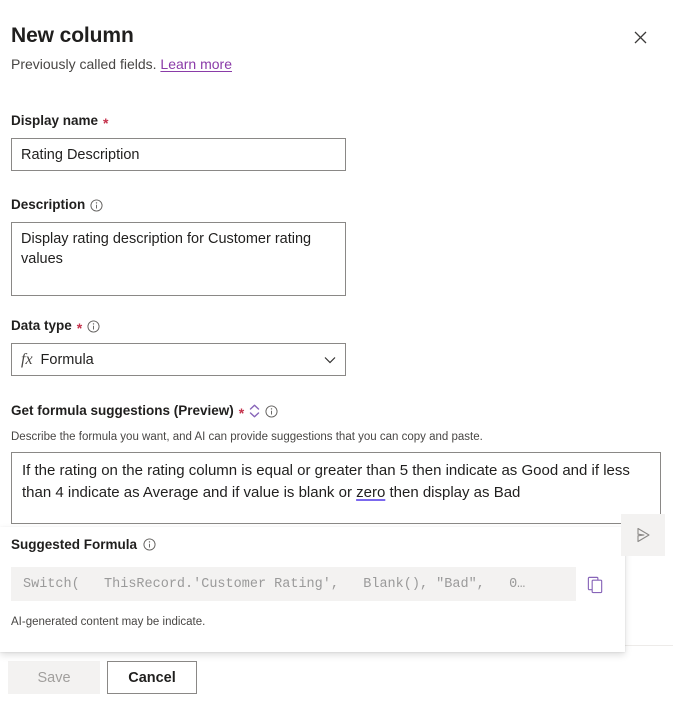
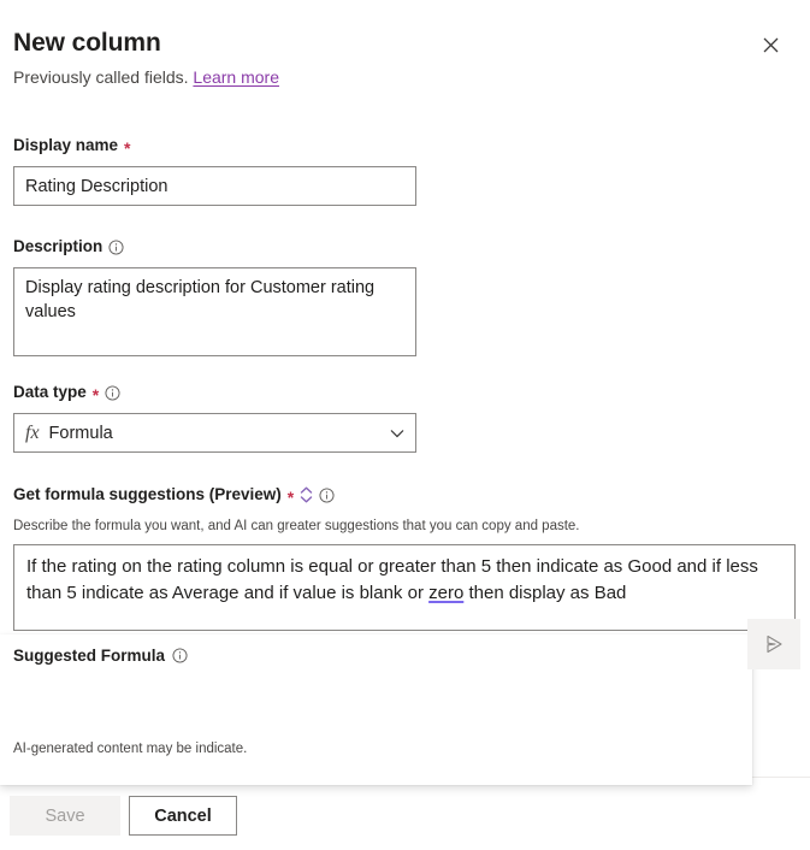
  New column
  Previously called fields. Learn more
  Display name
  *
  Rating Description
  Description
  Data type
  *
  fx
  Formula
  Get formula suggestions (Preview)
  *
- Describe the formula you want, and AI can provide suggestions that you can copy and paste.
+ Describe the formula you want, and AI can greater suggestions that you can copy and paste.
- If the rating on the rating column is equal or greater than 5 then indicate as Good and if less than 4 indicate as Average and if value is blank or zero then display as Bad
+ If the rating on the rating column is equal or greater than 5 then indicate as Good and if less than 5 indicate as Average and if value is blank or zero then display as Bad
  Suggested Formula
- Switch( ThisRecord.'Customer Rating', Blank(), "Bad", 0…
  AI-generated content may be indicate.
  Save
  Cancel
